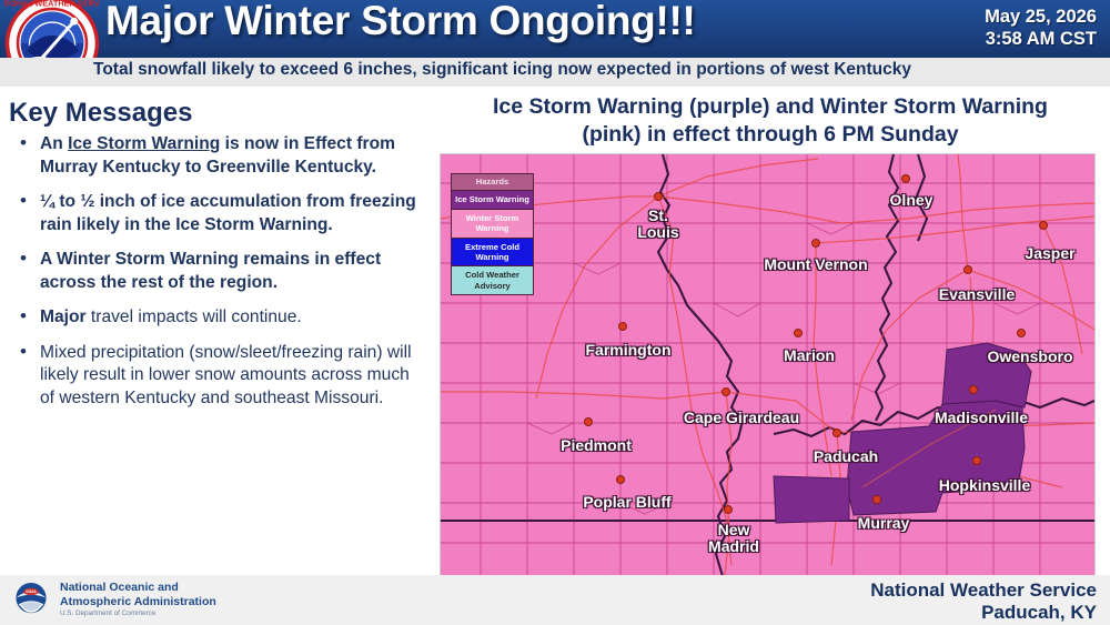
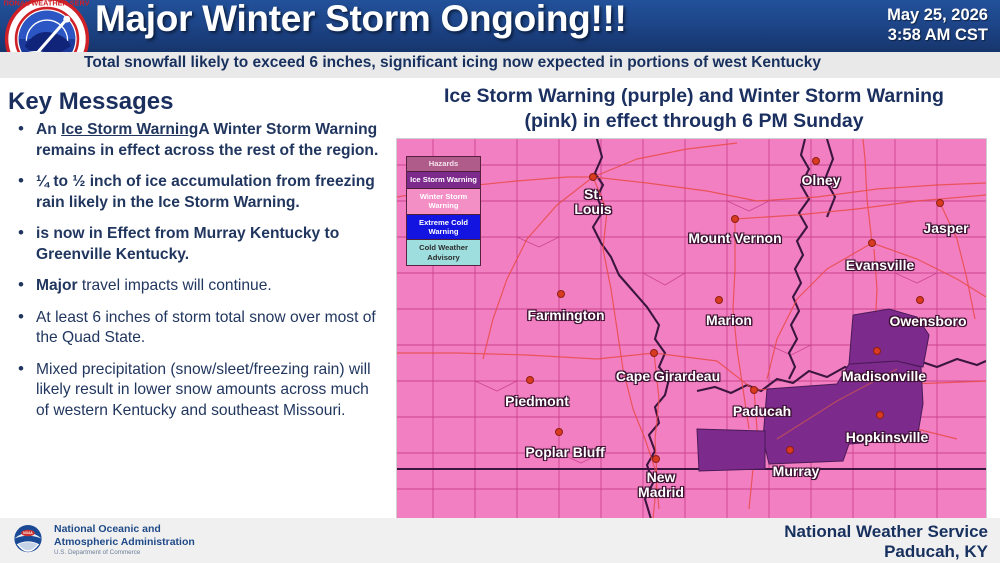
  TIONAL WEATHER SERV
  Major Winter Storm Ongoing!!!
  May 25, 2026
  3:58 AM CST
  Total snowfall likely to exceed 6 inches, significant icing now expected in portions of west Kentucky
  Key Messages
- An Ice Storm Warning is now in Effect from Murray Kentucky to Greenville Kentucky.
+ An Ice Storm WarningA Winter Storm Warning remains in effect across the rest of the region.
  ¼ to ½ inch of ice accumulation from freezing rain likely in the Ice Storm Warning.
- A Winter Storm Warning remains in effect across the rest of the region.
+ is now in Effect from Murray Kentucky to Greenville Kentucky.
  Major travel impacts will continue.
+ At least 6 inches of storm total snow over most of the Quad State.
  Mixed precipitation (snow/sleet/freezing rain) will likely result in lower snow amounts across much of western Kentucky and southeast Missouri.
  Ice Storm Warning (purple) and Winter Storm Warning
  (pink) in effect through 6 PM Sunday
  Hazards
  Ice Storm Warning
  Winter Storm Warning
  Extreme Cold Warning
  Cold Weather Advisory
  St.
  Louis
  Olney
  Mount Vernon
  Jasper
  Evansville
  Farmington
  Marion
  Owensboro
  Cape Girardeau
  Madisonville
  Piedmont
  Paducah
  Hopkinsville
  Poplar Bluff
  Murray
  New
  Madrid
  National Oceanic and
  Atmospheric Administration
  National Weather Service
  Paducah, KY
